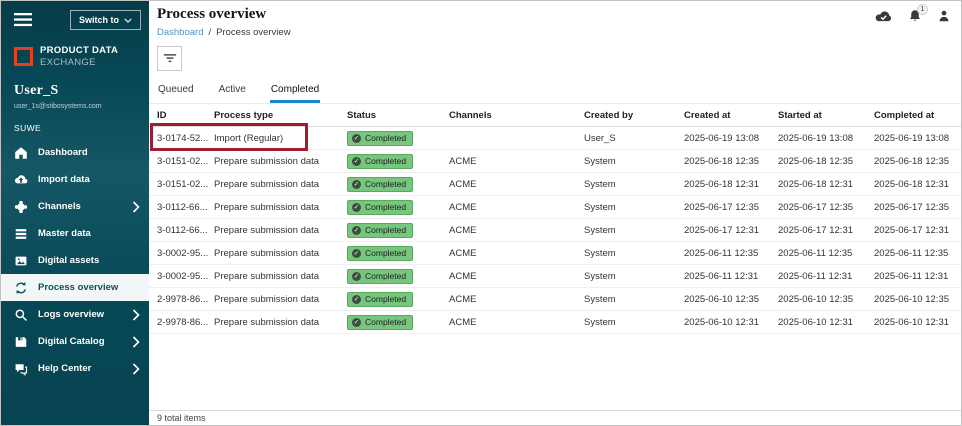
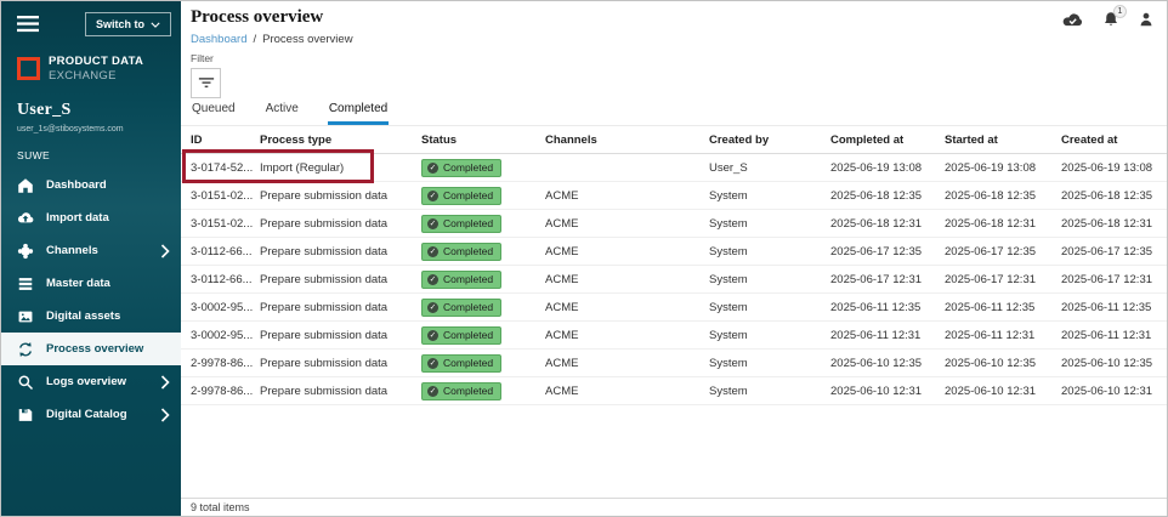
  Switch to
  PRODUCT DATA
  EXCHANGE
  User_S
  SUWE
  Dashboard
  Import data
  Channels
  Master data
  Digital assets
  Process overview
  Logs overview
  Digital Catalog
- Help Center
  Process overview
  Dashboard
  /
  Process overview
+ Filter
  Queued
  Active
  Completed
  ID
  Process type
  Status
  Channels
  Created by
- Created at
+ Completed at
  Started at
- Completed at
+ Created at
  3-0174-52...
  Import (Regular)
  Completed
  User_S
  2025-06-19 13:08
  2025-06-19 13:08
  2025-06-19 13:08
  3-0151-02...
  Prepare submission data
  Completed
  ACME
  System
  2025-06-18 12:35
  2025-06-18 12:35
  2025-06-18 12:35
  3-0151-02...
  Prepare submission data
  Completed
  ACME
  System
  2025-06-18 12:31
  2025-06-18 12:31
  2025-06-18 12:31
  3-0112-66...
  Prepare submission data
  Completed
  ACME
  System
  2025-06-17 12:35
  2025-06-17 12:35
  2025-06-17 12:35
  3-0112-66...
  Prepare submission data
  Completed
  ACME
  System
  2025-06-17 12:31
  2025-06-17 12:31
  2025-06-17 12:31
  3-0002-95...
  Prepare submission data
  Completed
  ACME
  System
  2025-06-11 12:35
  2025-06-11 12:35
  2025-06-11 12:35
  3-0002-95...
  Prepare submission data
  Completed
  ACME
  System
  2025-06-11 12:31
  2025-06-11 12:31
  2025-06-11 12:31
  2-9978-86...
  Prepare submission data
  Completed
  ACME
  System
  2025-06-10 12:35
  2025-06-10 12:35
  2025-06-10 12:35
  2-9978-86...
  Prepare submission data
  Completed
  ACME
  System
  2025-06-10 12:31
  2025-06-10 12:31
  2025-06-10 12:31
  9 total items
